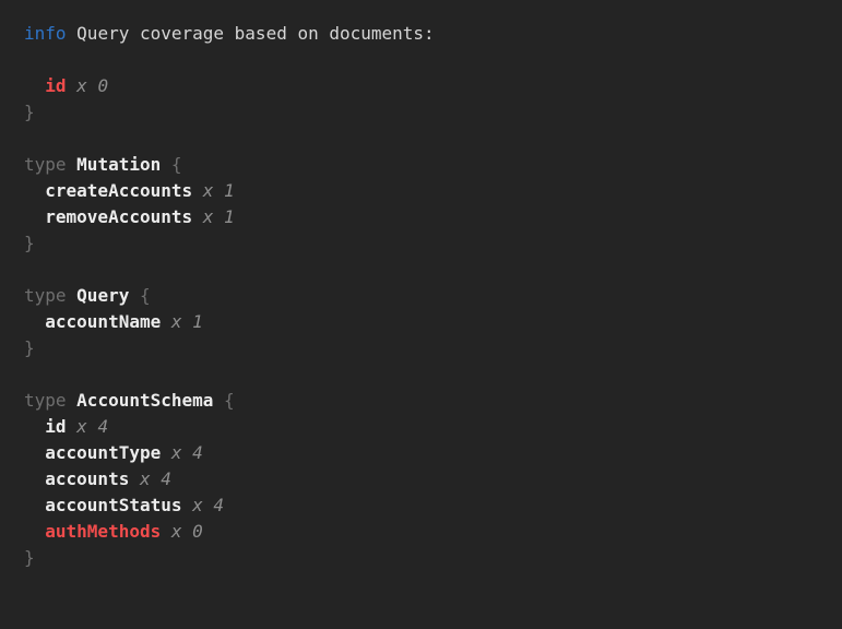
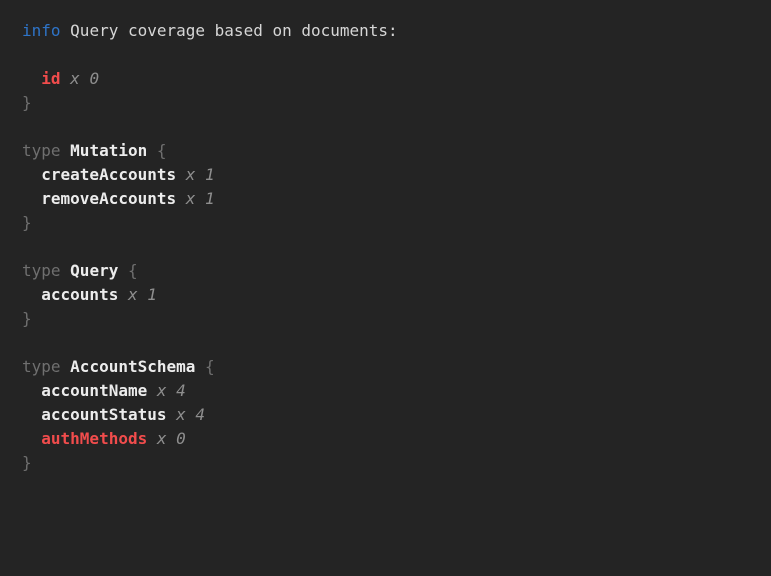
  info Query coverage based on documents:
  id x 0
  }
  type Mutation {
  createAccounts x 1
  removeAccounts x 1
  }
  type Query {
- accountName x 1
+ accounts x 1
  }
  type AccountSchema {
- id x 4
- accountType x 4
- accounts x 4
+ accountName x 4
  accountStatus x 4
  authMethods x 0
  }
